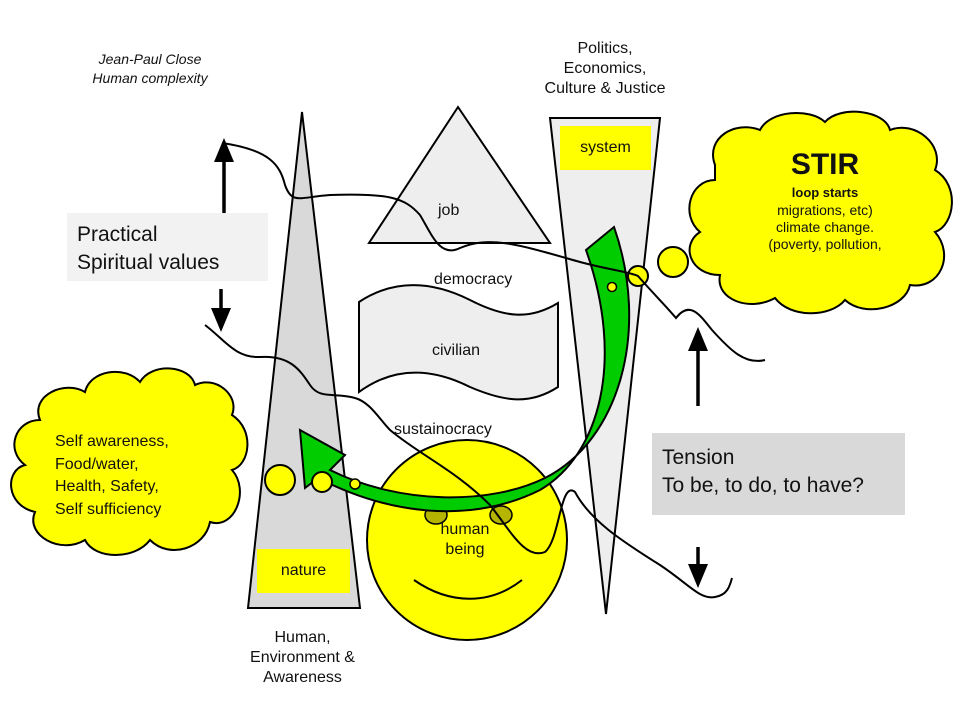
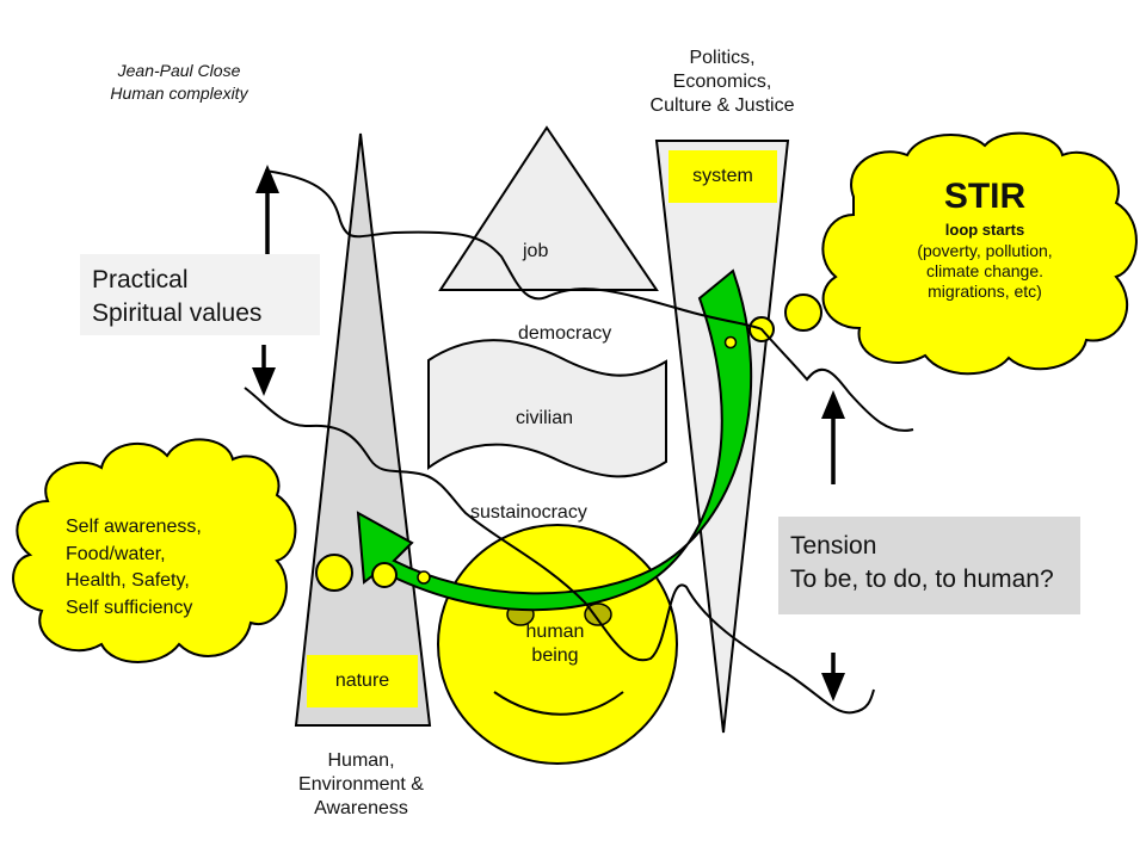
  Jean-Paul Close
  Human complexity
  Politics,
  Economics,
  Culture & Justice
  Human,
  Environment &
  Awareness
  system
  nature
  Practical
  Spiritual values
  Tension
- To be, to do, to have?
+ To be, to do, to human?
  job
  democracy
  civilian
  sustainocracy
  human
  being
  STIR
  loop starts
- migrations, etc)
+ (poverty, pollution,
  climate change.
- (poverty, pollution,
+ migrations, etc)
  Self awareness,
  Food/water,
  Health, Safety,
  Self sufficiency
